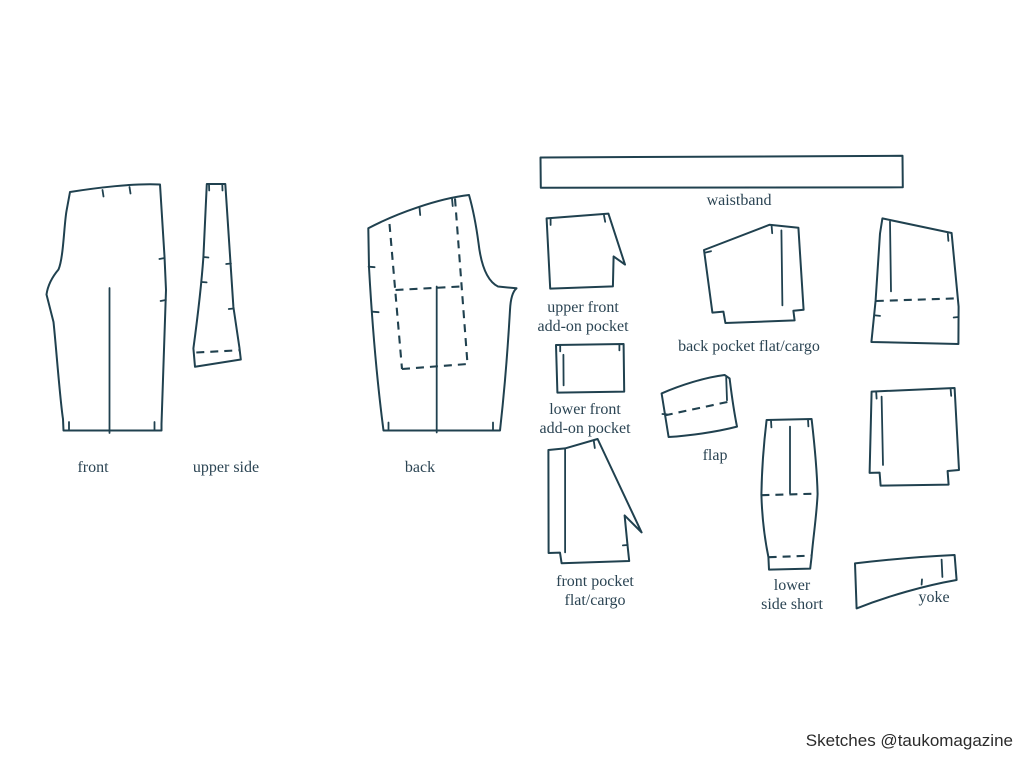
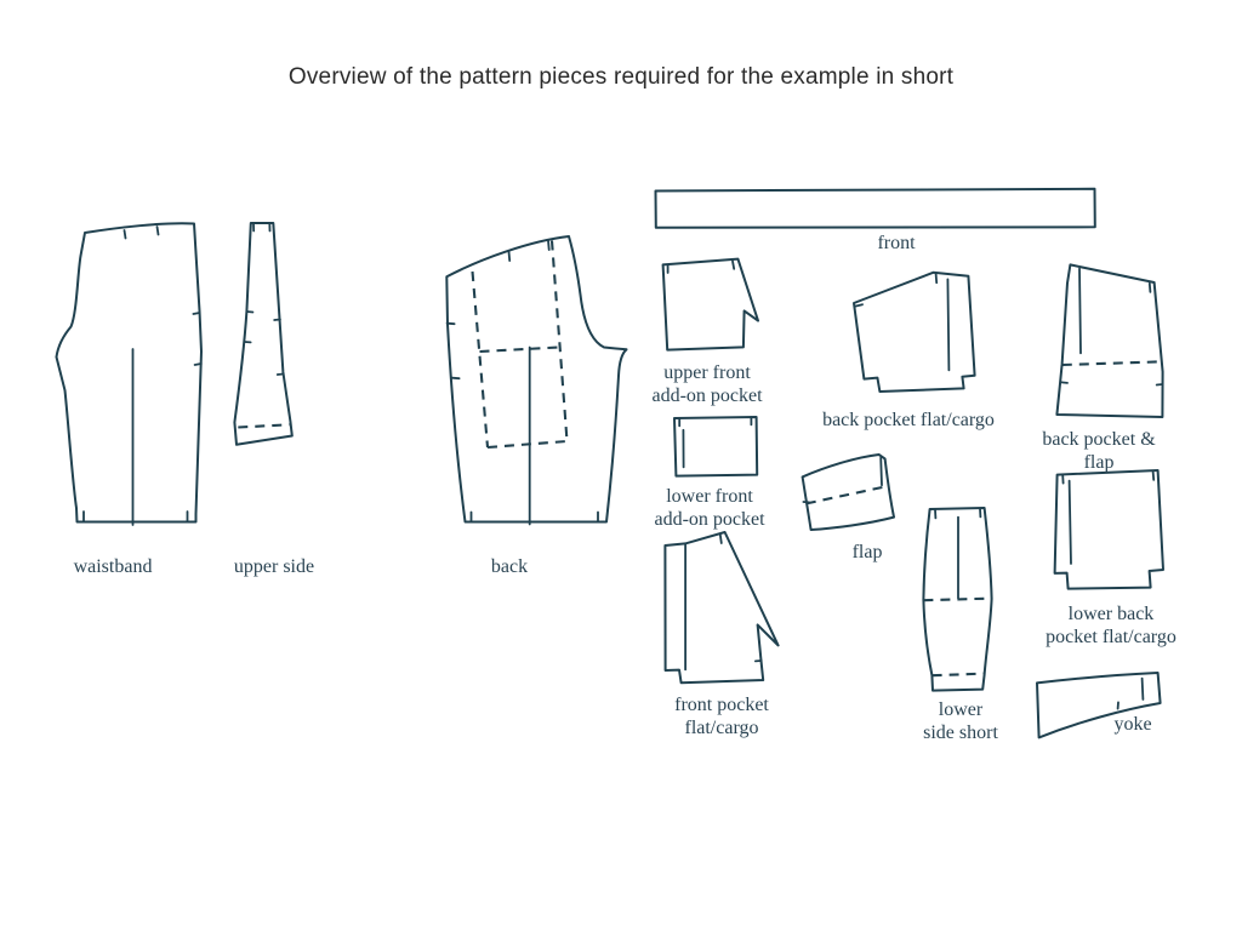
+ Overview of the pattern pieces required for the example in short
- front
+ waistband
  upper side
  back
- waistband
+ front
  upper front
  add-on pocket
  back pocket flat/cargo
+ back pocket & flap
  lower front
  add-on pocket
  flap
  front pocket
  flat/cargo
  lower
  side short
+ lower back
+ pocket flat/cargo
  yoke
- Sketches @taukomagazine
